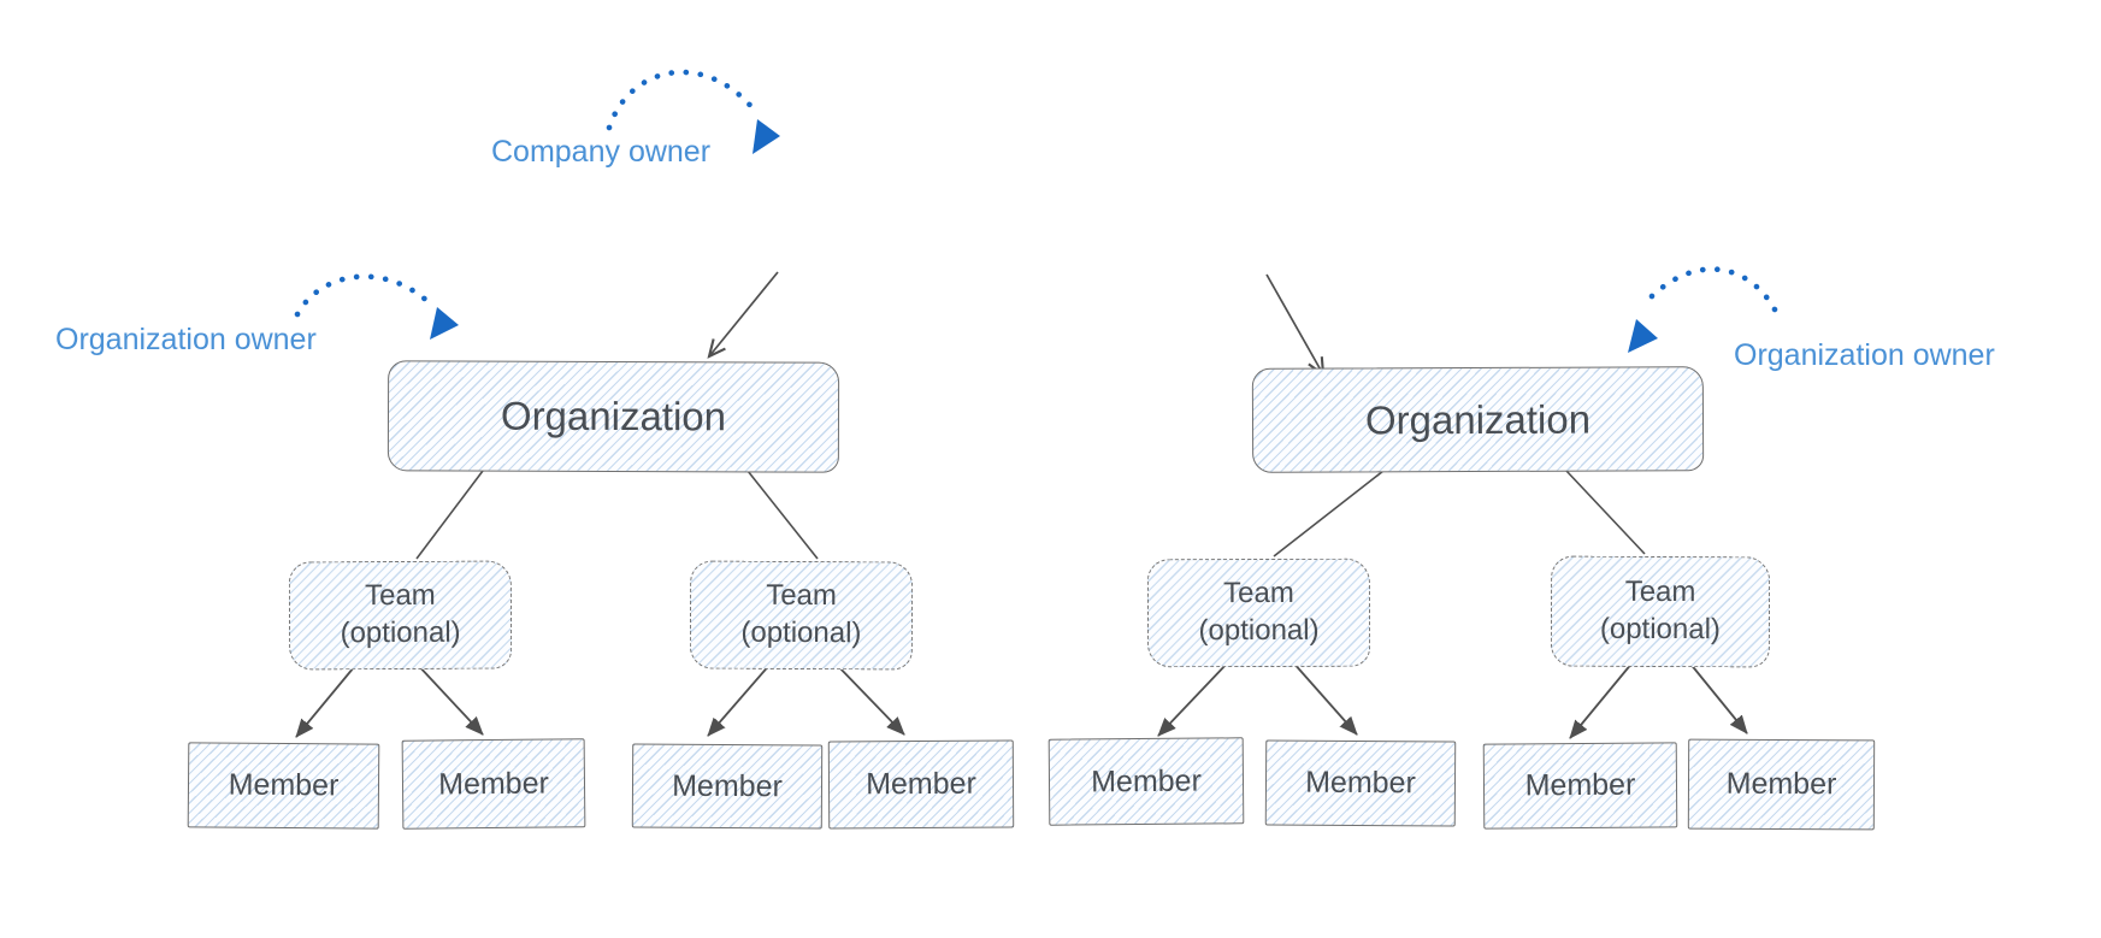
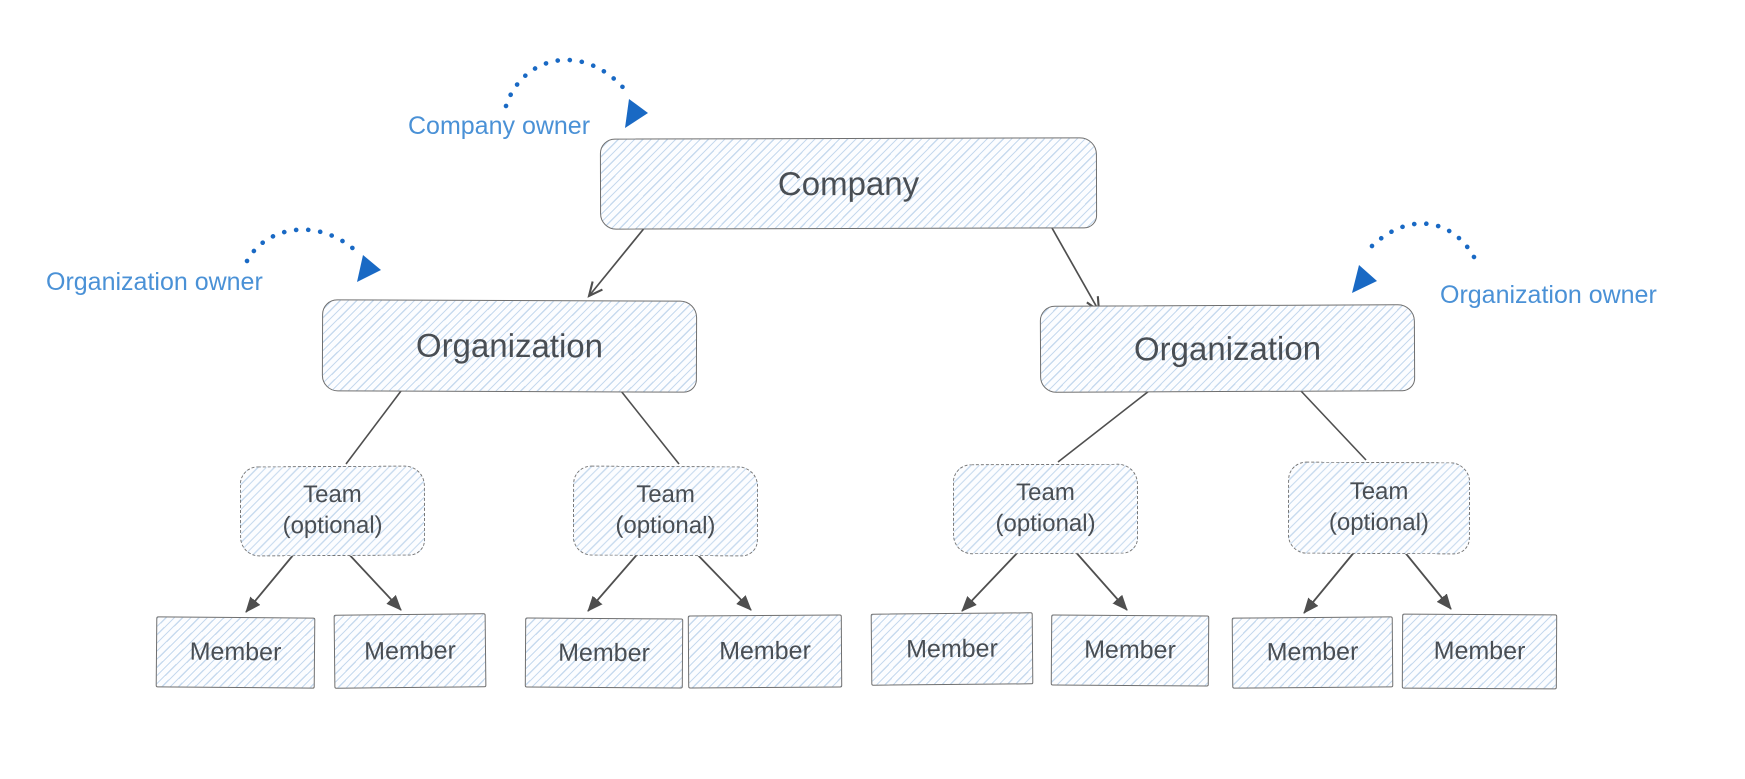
  Company owner
  Organization owner
  Organization owner
+ Company
  Organization
  Organization
  Team
  (optional)
  Team
  (optional)
  Team
  (optional)
  Team
  (optional)
  Member
  Member
  Member
  Member
  Member
  Member
  Member
  Member
